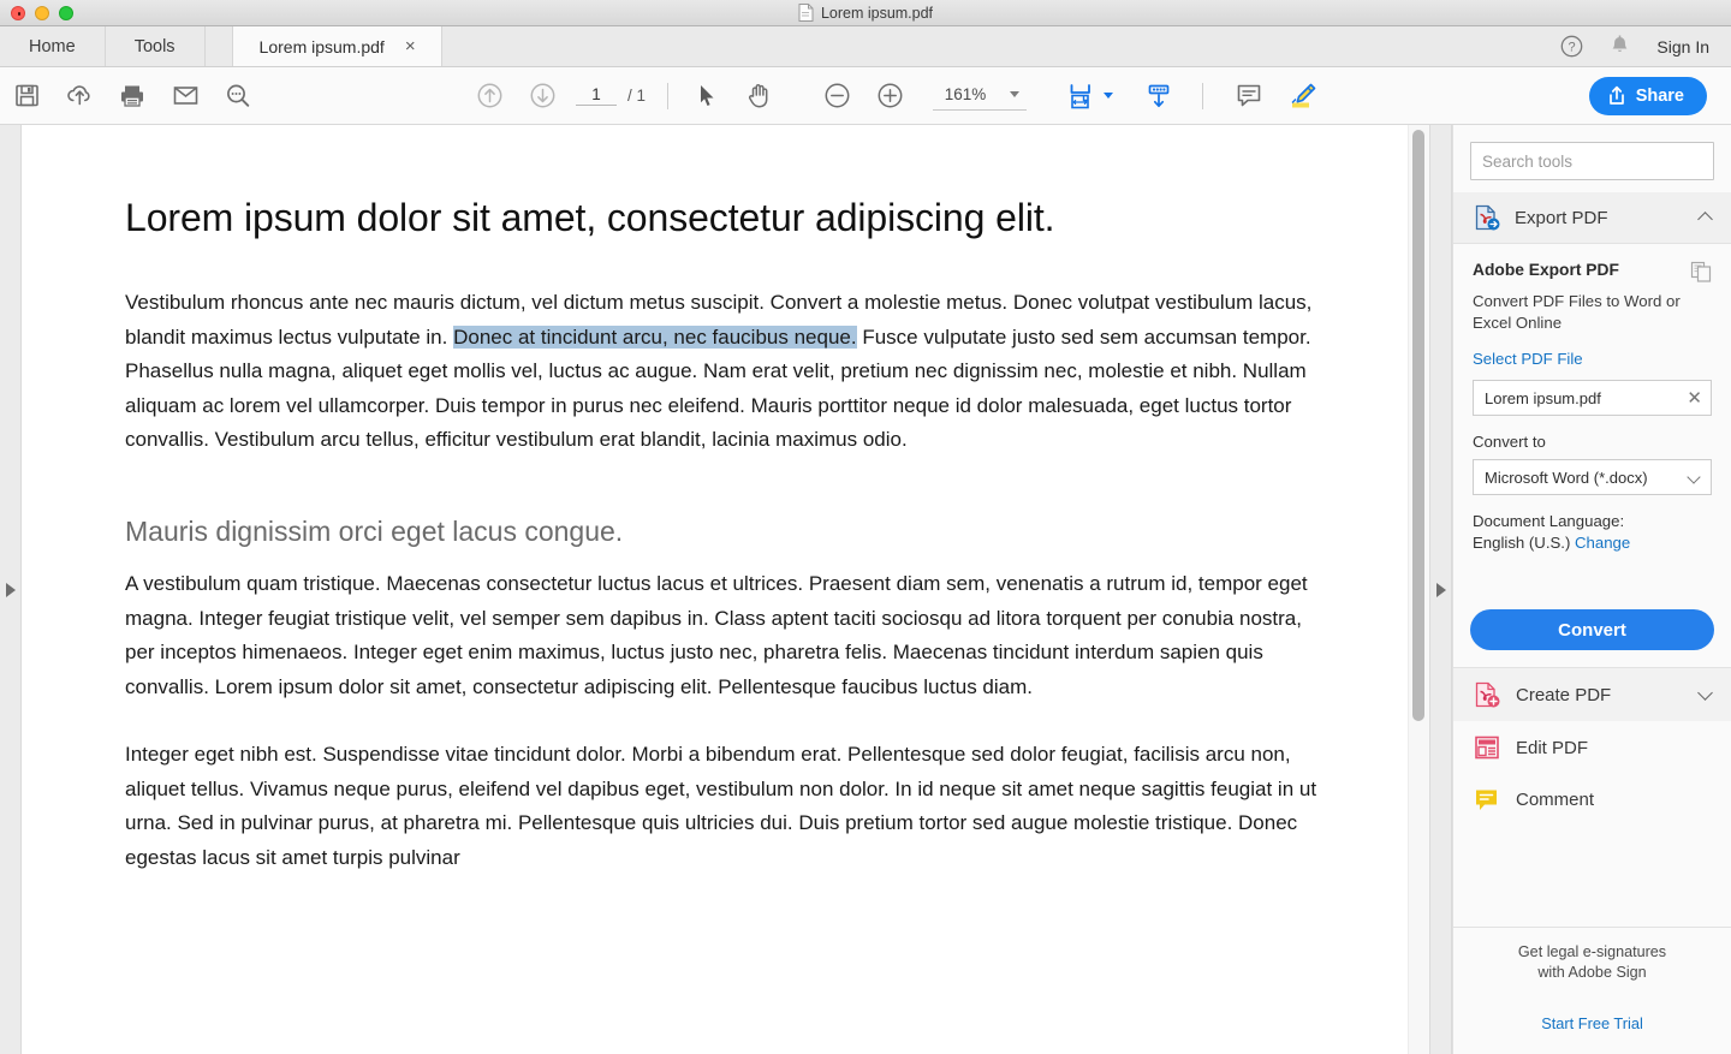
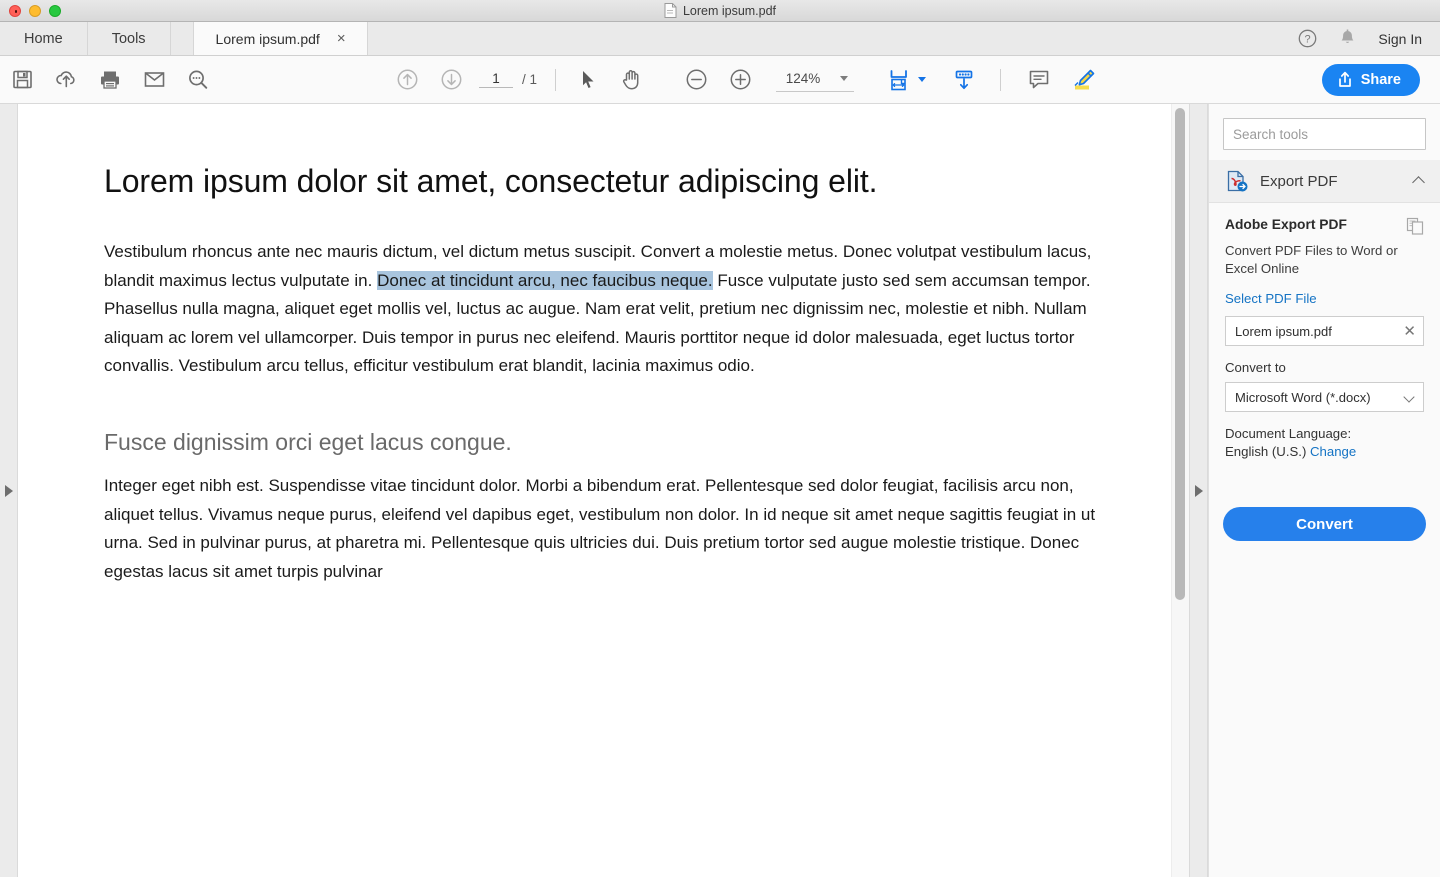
  Lorem ipsum.pdf
  Home
  Tools
  Lorem ipsum.pdf
  ×
  ?
  Sign In
  1
  / 1
- 161%
+ 124%
  Share
  Lorem ipsum dolor sit amet, consectetur adipiscing elit.
  Vestibulum rhoncus ante nec mauris dictum, vel dictum metus suscipit. Convert a molestie metus. Donec volutpat vestibulum lacus, blandit maximus lectus vulputate in. Donec at tincidunt arcu, nec faucibus neque. Fusce vulputate justo sed sem accumsan tempor. Phasellus nulla magna, aliquet eget mollis vel, luctus ac augue. Nam erat velit, pretium nec dignissim nec, molestie et nibh. Nullam aliquam ac lorem vel ullamcorper. Duis tempor in purus nec eleifend. Mauris porttitor neque id dolor malesuada, eget luctus tortor convallis. Vestibulum arcu tellus, efficitur vestibulum erat blandit, lacinia maximus odio.
- Mauris dignissim orci eget lacus congue.
+ Fusce dignissim orci eget lacus congue.
- A vestibulum quam tristique. Maecenas consectetur luctus lacus et ultrices. Praesent diam sem, venenatis a rutrum id, tempor eget magna. Integer feugiat tristique velit, vel semper sem dapibus in. Class aptent taciti sociosqu ad litora torquent per conubia nostra, per inceptos himenaeos. Integer eget enim maximus, luctus justo nec, pharetra felis. Maecenas tincidunt interdum sapien quis convallis. Lorem ipsum dolor sit amet, consectetur adipiscing elit. Pellentesque faucibus luctus diam.
  Integer eget nibh est. Suspendisse vitae tincidunt dolor. Morbi a bibendum erat. Pellentesque sed dolor feugiat, facilisis arcu non, aliquet tellus. Vivamus neque purus, eleifend vel dapibus eget, vestibulum non dolor. In id neque sit amet neque sagittis feugiat in ut urna. Sed in pulvinar purus, at pharetra mi. Pellentesque quis ultricies dui. Duis pretium tortor sed augue molestie tristique. Donec egestas lacus sit amet turpis pulvinar
  Search tools
  Export PDF
  Adobe Export PDF
  Convert PDF Files to Word or Excel Online
  Select PDF File
  Lorem ipsum.pdf
  ✕
  Convert to
  Microsoft Word (*.docx)
  Document Language:
  English (U.S.) Change
  Convert
- Create PDF
- Edit PDF
- Comment
- Get legal e-signatures
- with Adobe Sign
- Start Free Trial
